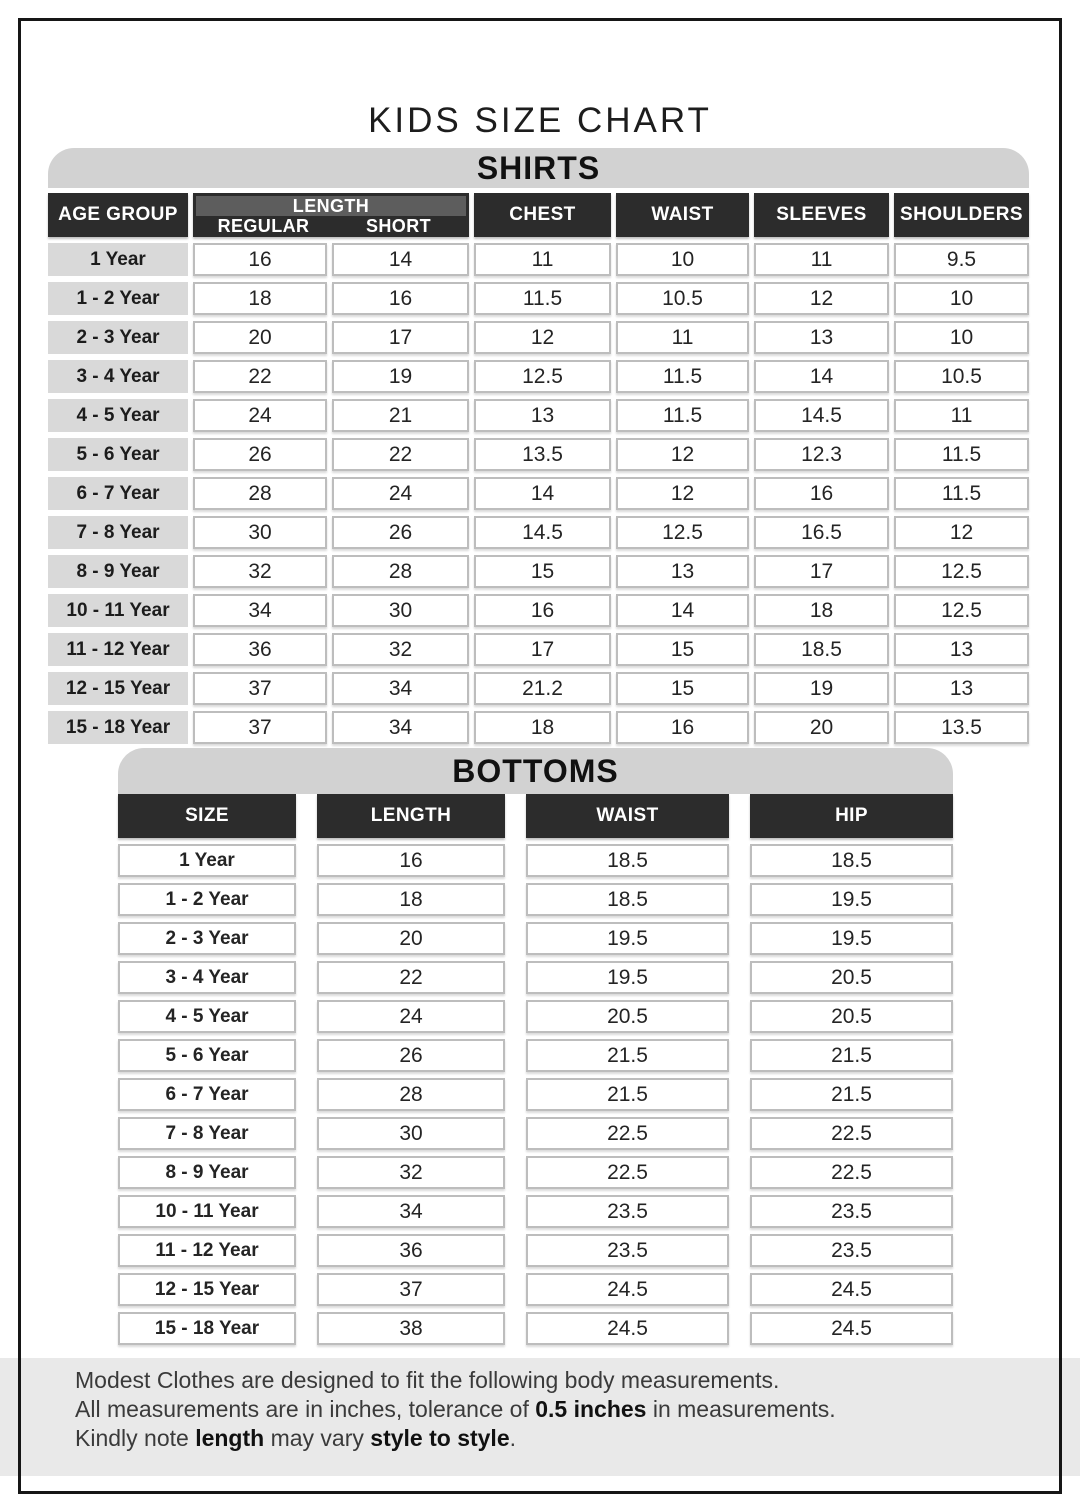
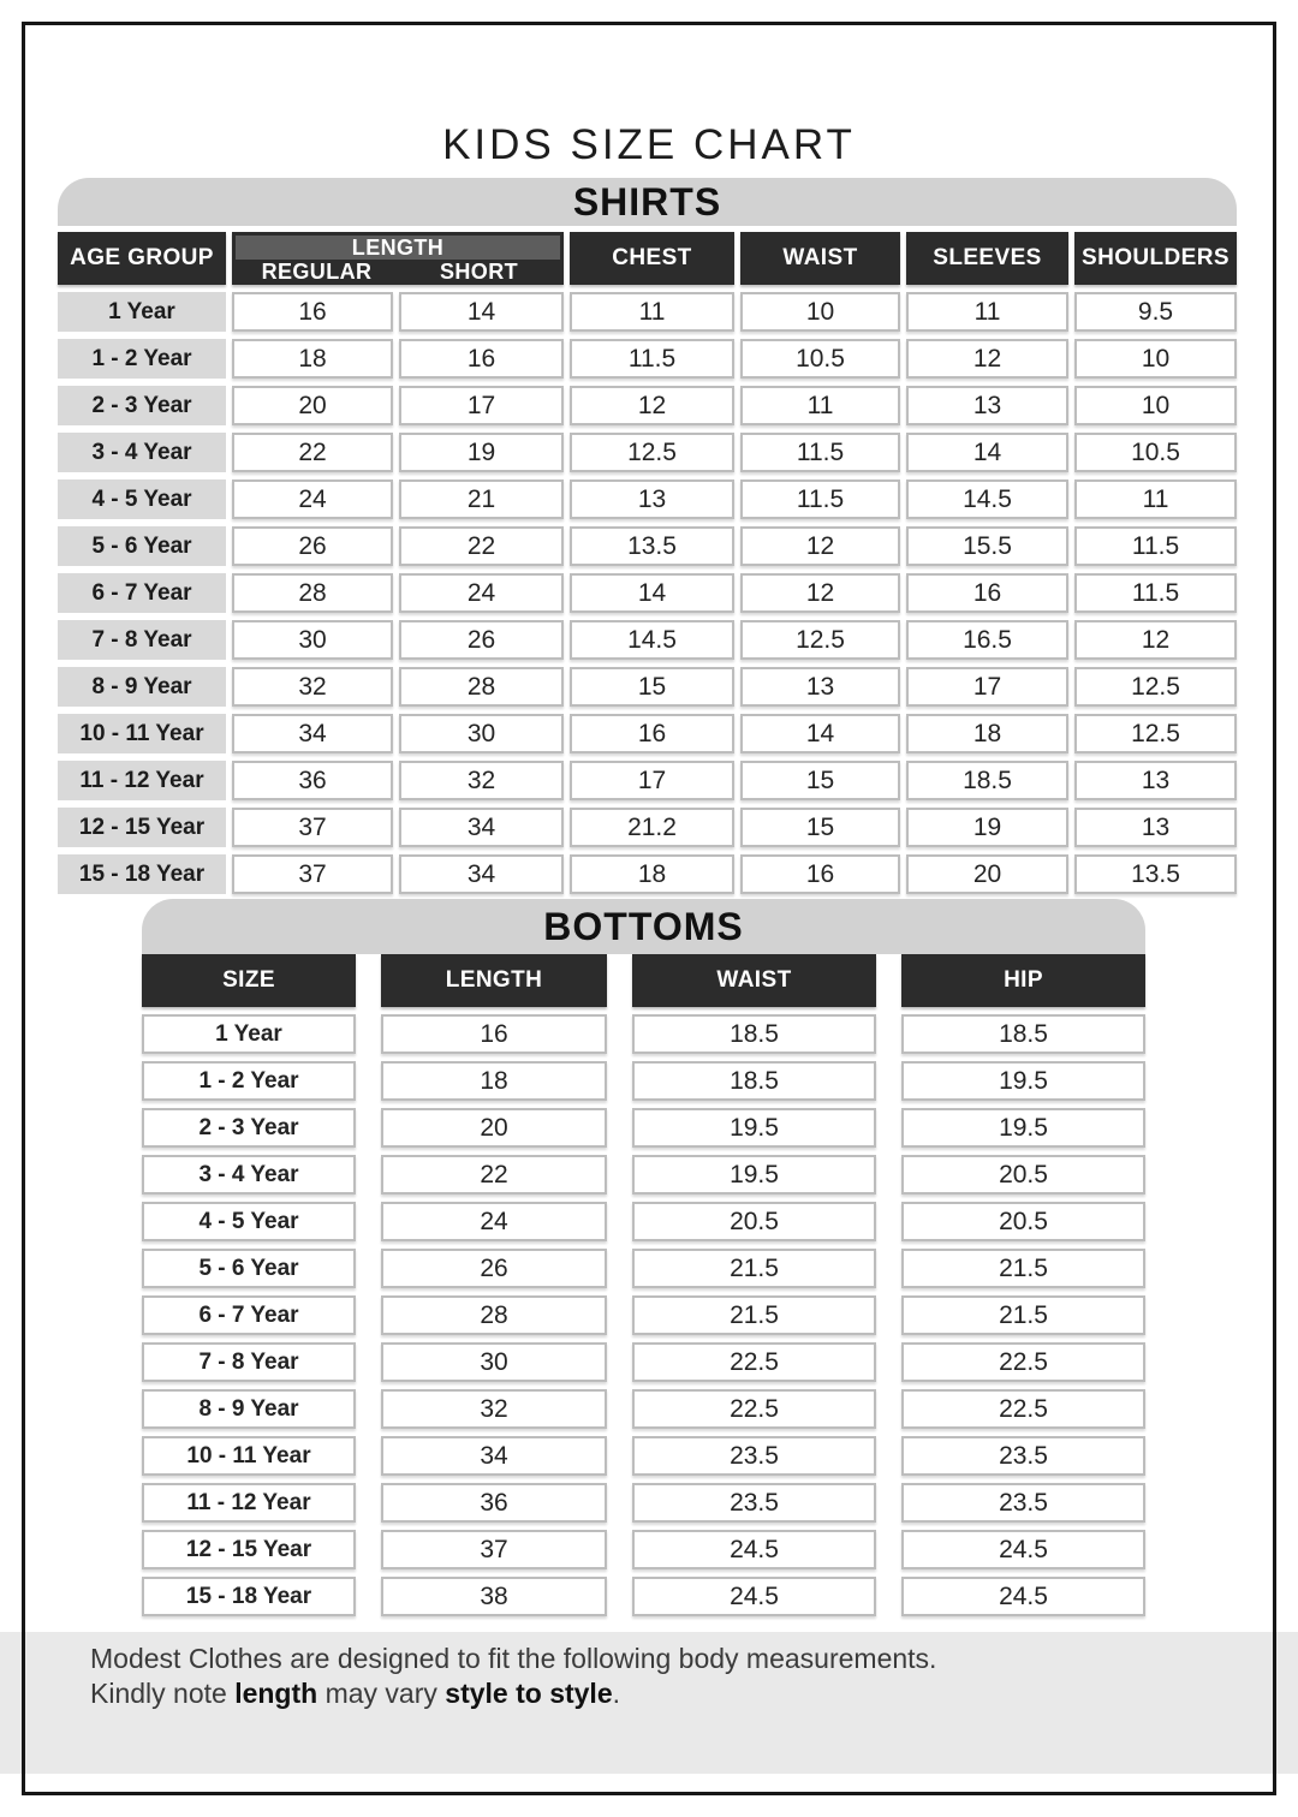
  KIDS SIZE CHART
  SHIRTS
  AGE GROUP
  LENGTH
  REGULAR
  SHORT
  CHEST
  WAIST
  SLEEVES
  SHOULDERS
  1 Year
  16
  14
  11
  10
  11
  9.5
  1 - 2 Year
  18
  16
  11.5
  10.5
  12
  10
  2 - 3 Year
  20
  17
  12
  11
  13
  10
  3 - 4 Year
  22
  19
  12.5
  11.5
  14
  10.5
  4 - 5 Year
  24
  21
  13
  11.5
  14.5
  11
  5 - 6 Year
  26
  22
  13.5
  12
- 12.3
+ 15.5
  11.5
  6 - 7 Year
  28
  24
  14
  12
  16
  11.5
  7 - 8 Year
  30
  26
  14.5
  12.5
  16.5
  12
  8 - 9 Year
  32
  28
  15
  13
  17
  12.5
  10 - 11 Year
  34
  30
  16
  14
  18
  12.5
  11 - 12 Year
  36
  32
  17
  15
  18.5
  13
  12 - 15 Year
  37
  34
  21.2
  15
  19
  13
  15 - 18 Year
  37
  34
  18
  16
  20
  13.5
  BOTTOMS
  SIZE
  LENGTH
  WAIST
  HIP
  1 Year
  16
  18.5
  18.5
  1 - 2 Year
  18
  18.5
  19.5
  2 - 3 Year
  20
  19.5
  19.5
  3 - 4 Year
  22
  19.5
  20.5
  4 - 5 Year
  24
  20.5
  20.5
  5 - 6 Year
  26
  21.5
  21.5
  6 - 7 Year
  28
  21.5
  21.5
  7 - 8 Year
  30
  22.5
  22.5
  8 - 9 Year
  32
  22.5
  22.5
  10 - 11 Year
  34
  23.5
  23.5
  11 - 12 Year
  36
  23.5
  23.5
  12 - 15 Year
  37
  24.5
  24.5
  15 - 18 Year
  38
  24.5
  24.5
  Modest Clothes are designed to fit the following body measurements.
- All measurements are in inches, tolerance of 0.5 inches in measurements.
  Kindly note length may vary style to style.
